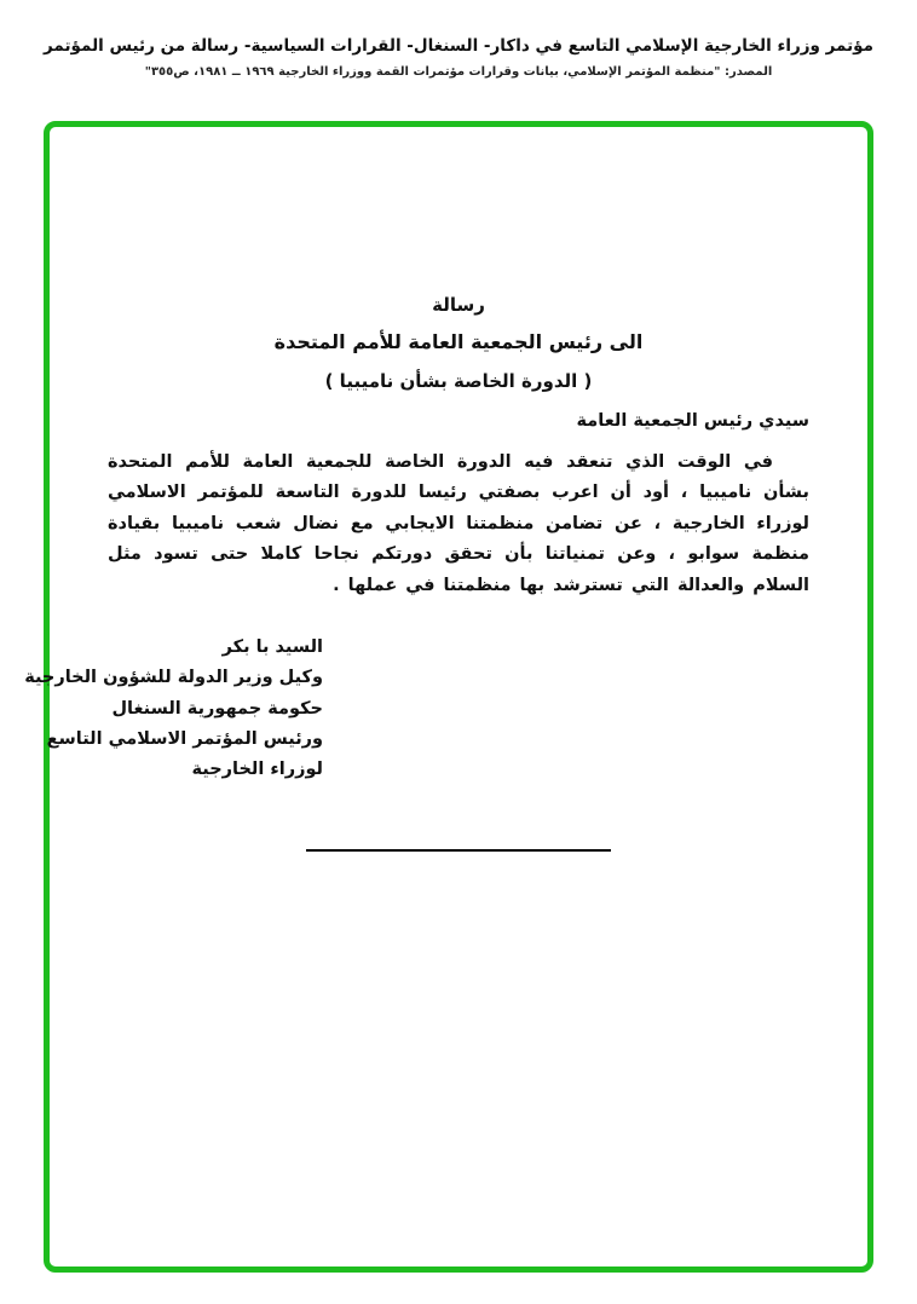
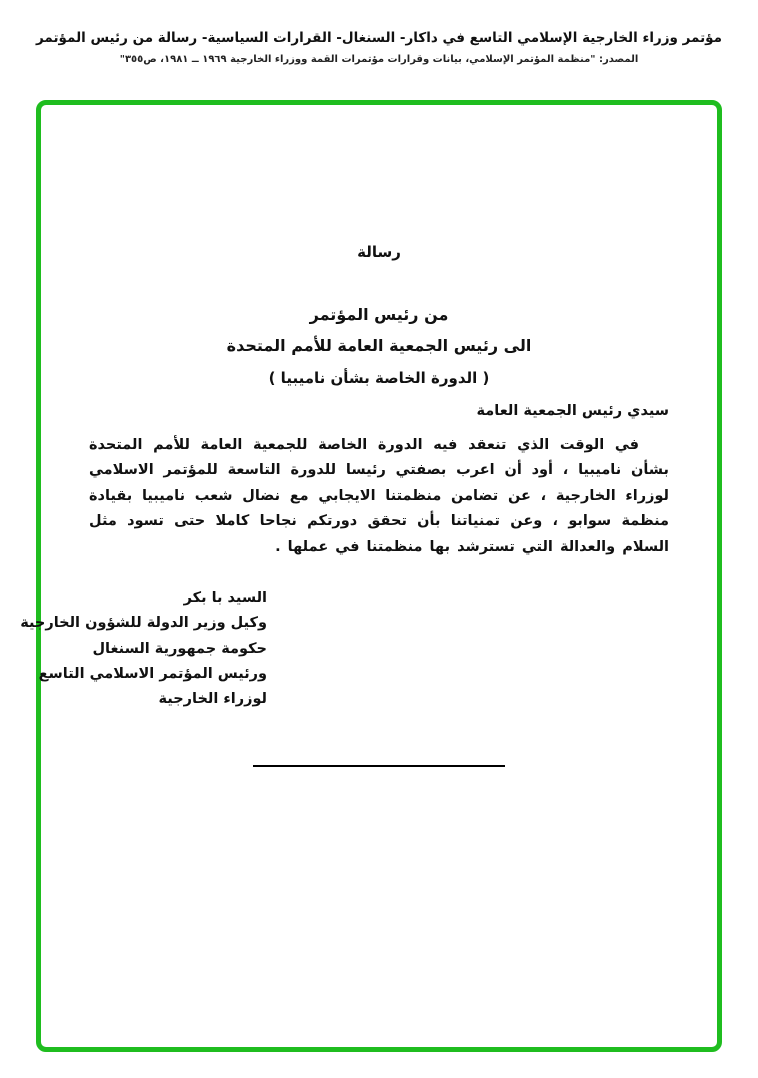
  مؤتمر وزراء الخارجية الإسلامي التاسع في داكار- السنغال- القرارات السياسية- رسالة من رئيس المؤتمر
  المصدر: "منظمة المؤتمر الإسلامي، بيانات وقرارات مؤتمرات القمة ووزراء الخارجية ١٩٦٩ ــ ١٩٨١، ص٣٥٥"
  رسالة
+ من رئيس المؤتمر
  الى رئيس الجمعية العامة للأمم المتحدة
  ( الدورة الخاصة بشأن ناميبيا )
  سيدي رئيس الجمعية العامة
  في الوقت الذي تنعقد فيه الدورة الخاصة للجمعية العامة للأمم المتحدة بشأن ناميبيا ، أود أن اعرب بصفتي رئيسا للدورة التاسعة للمؤتمر الاسلامي لوزراء الخارجية ، عن تضامن منظمتنا الايجابي مع نضال شعب ناميبيا بقيادة منظمة سوابو ، وعن تمنياتنا بأن تحقق دورتكم نجاحا كاملا حتى تسود مثل السلام والعدالة التي تسترشد بها منظمتنا في عملها .
  السيد با بكر
  وكيل وزير الدولة للشؤون الخارجية
  حكومة جمهورية السنغال
  ورئيس المؤتمر الاسلامي التاسع
  لوزراء الخارجية
